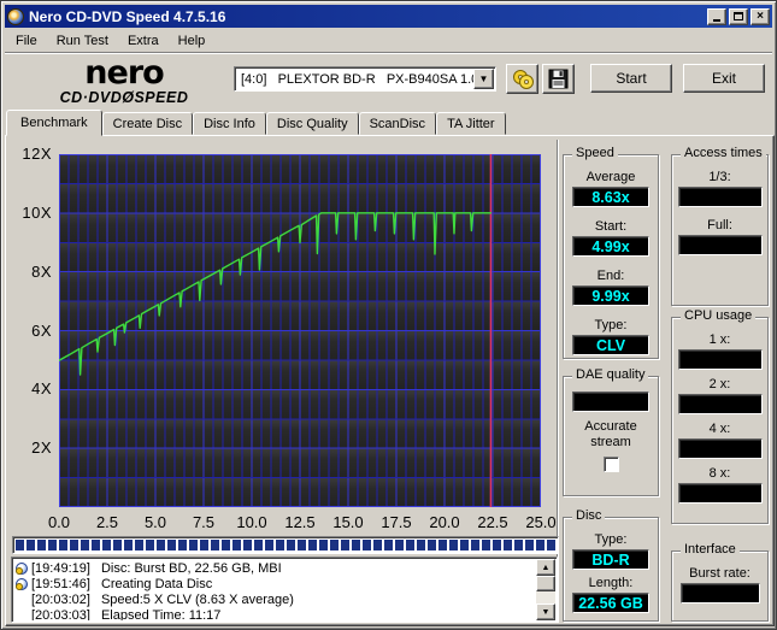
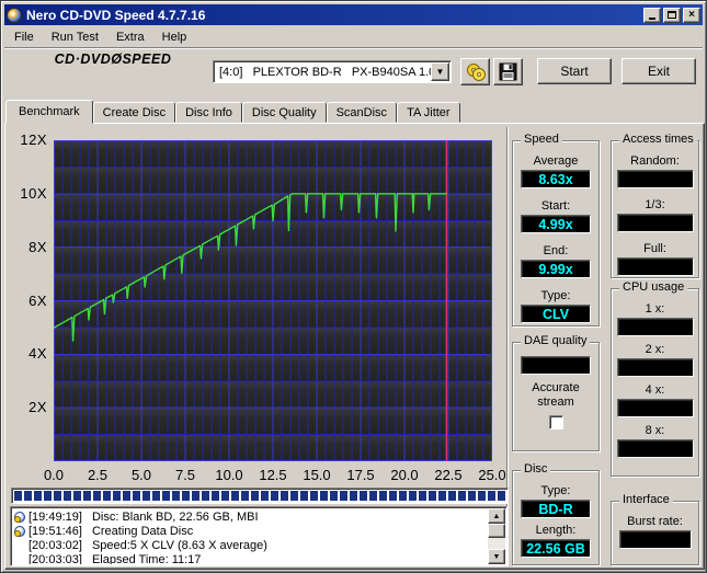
- Nero CD-DVD Speed 4.7.5.16
+ Nero CD-DVD Speed 4.7.7.16
  ×
  File
  Run Test
  Extra
  Help
- nero
  CD·DVDØSPEED
  [4:0] PLEXTOR BD-R PX-B940SA 1.
  ▼
  Start
  Exit
  Benchmark
  Create Disc
  Disc Info
  Disc Quality
  ScanDisc
  TA Jitter
  2X
  4X
  6X
  8X
  10X
  12X
  0.0
  2.5
  5.0
  7.5
  10.0
  12.5
  15.0
  17.5
  20.0
  22.5
  25.0
  [19:49:19]
- Disc: Burst BD, 22.56 GB, MBI
+ Disc: Blank BD, 22.56 GB, MBI
  [19:51:46]
  Creating Data Disc
  [20:03:02]
  Speed:5 X CLV (8.63 X average)
  [20:03:03]
  Elapsed Time: 11:17
  Speed
  Average
  8.63x
  Start:
  4.99x
  End:
  9.99x
  Type:
  CLV
  Access times
+ Random:
  1/3:
  Full:
  CPU usage
  1 x:
  2 x:
  4 x:
  8 x:
  DAE quality
  Accurate
  stream
  Disc
  Type:
  BD-R
  Length:
  22.56 GB
  Interface
  Burst rate:
